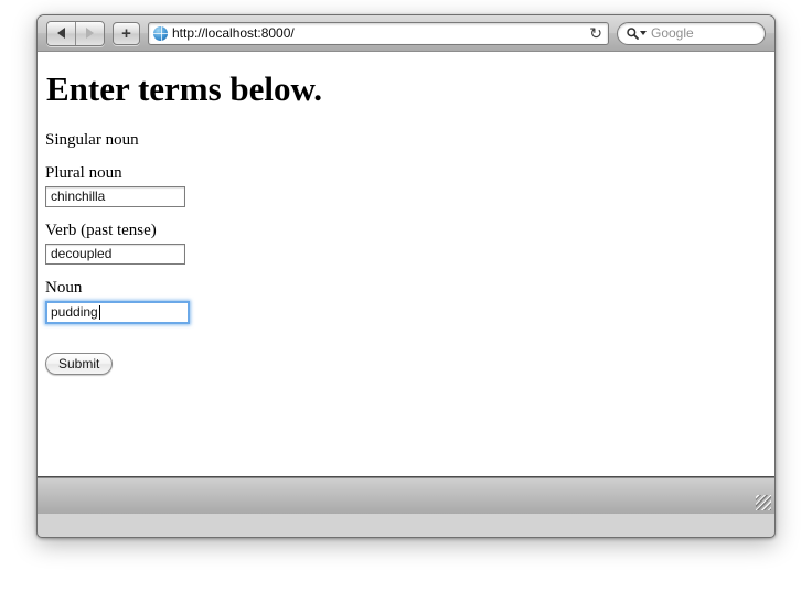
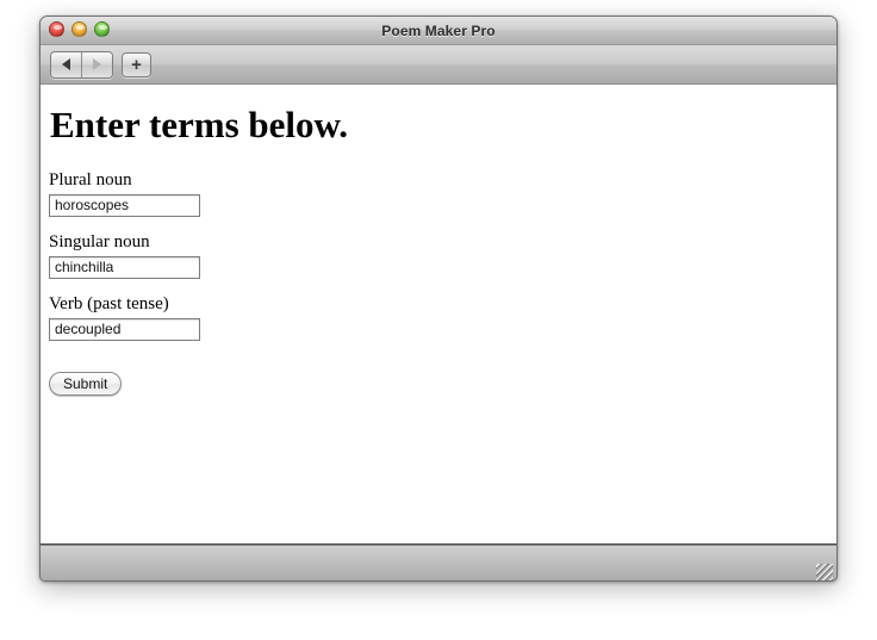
+ Poem Maker Pro
  +
- http://localhost:8000/
- ↻
- Google
  Enter terms below.
- Singular noun
+ Plural noun
+ horoscopes
- Plural noun
+ Singular noun
  chinchilla
  Verb (past tense)
  decoupled
- Noun
- pudding
  Submit
